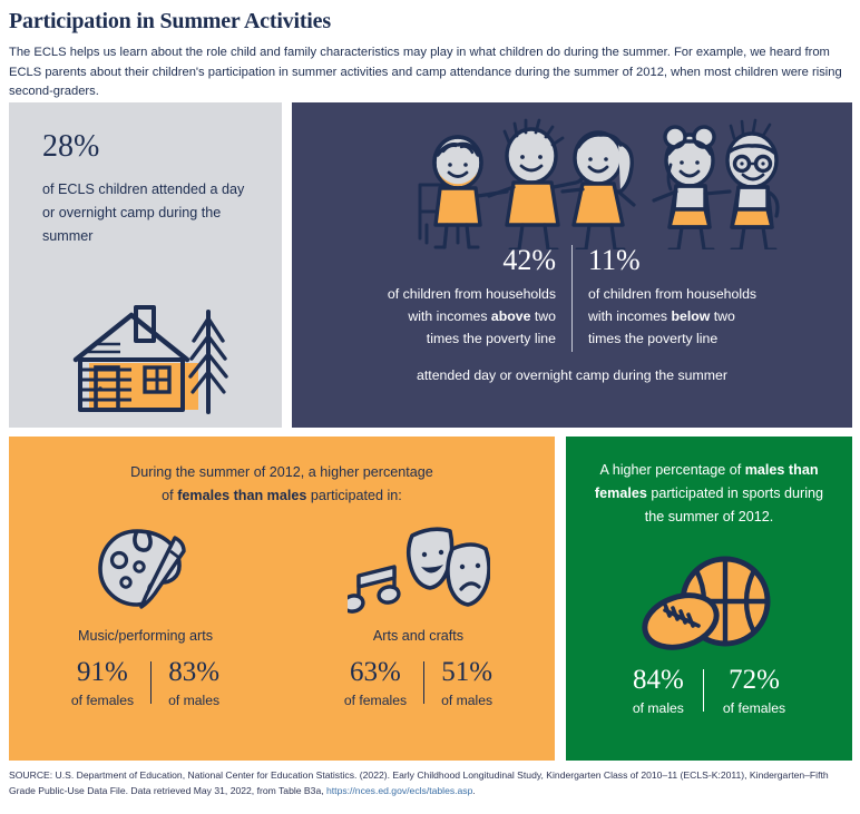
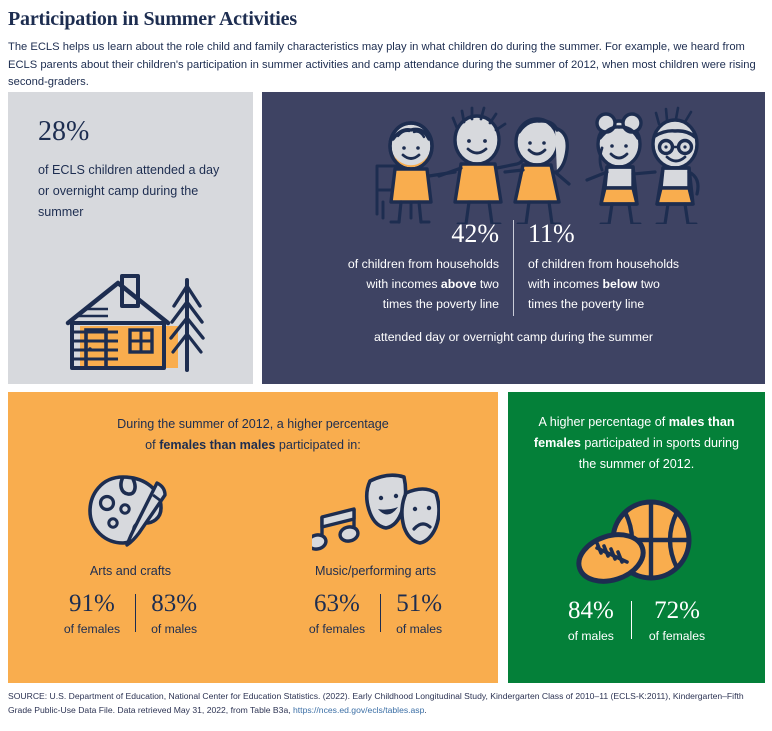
  Participation in Summer Activities
  The ECLS helps us learn about the role child and family characteristics may play in what children do during the summer. For example, we heard from ECLS parents about their children's participation in summer activities and camp attendance during the summer of 2012, when most children were rising second-graders.
  28%
  of ECLS children attended a day or overnight camp during the summer
  42%
  of children from households
  with incomes above two
  times the poverty line
  11%
  of children from households
  with incomes below two
  times the poverty line
  attended day or overnight camp during the summer
  During the summer of 2012, a higher percentage
  of females than males participated in:
- Music/performing arts
+ Arts and crafts
  91%
  of females
  83%
  of males
- Arts and crafts
+ Music/performing arts
  63%
  of females
  51%
  of males
  A higher percentage of males than females participated in sports during the summer of 2012.
  84%
  of males
  72%
  of females
  SOURCE: U.S. Department of Education, National Center for Education Statistics. (2022). Early Childhood Longitudinal Study, Kindergarten Class of 2010–11 (ECLS-K:2011), Kindergarten–Fifth Grade Public-Use Data File. Data retrieved May 31, 2022, from Table B3a, https://nces.ed.gov/ecls/tables.asp.
